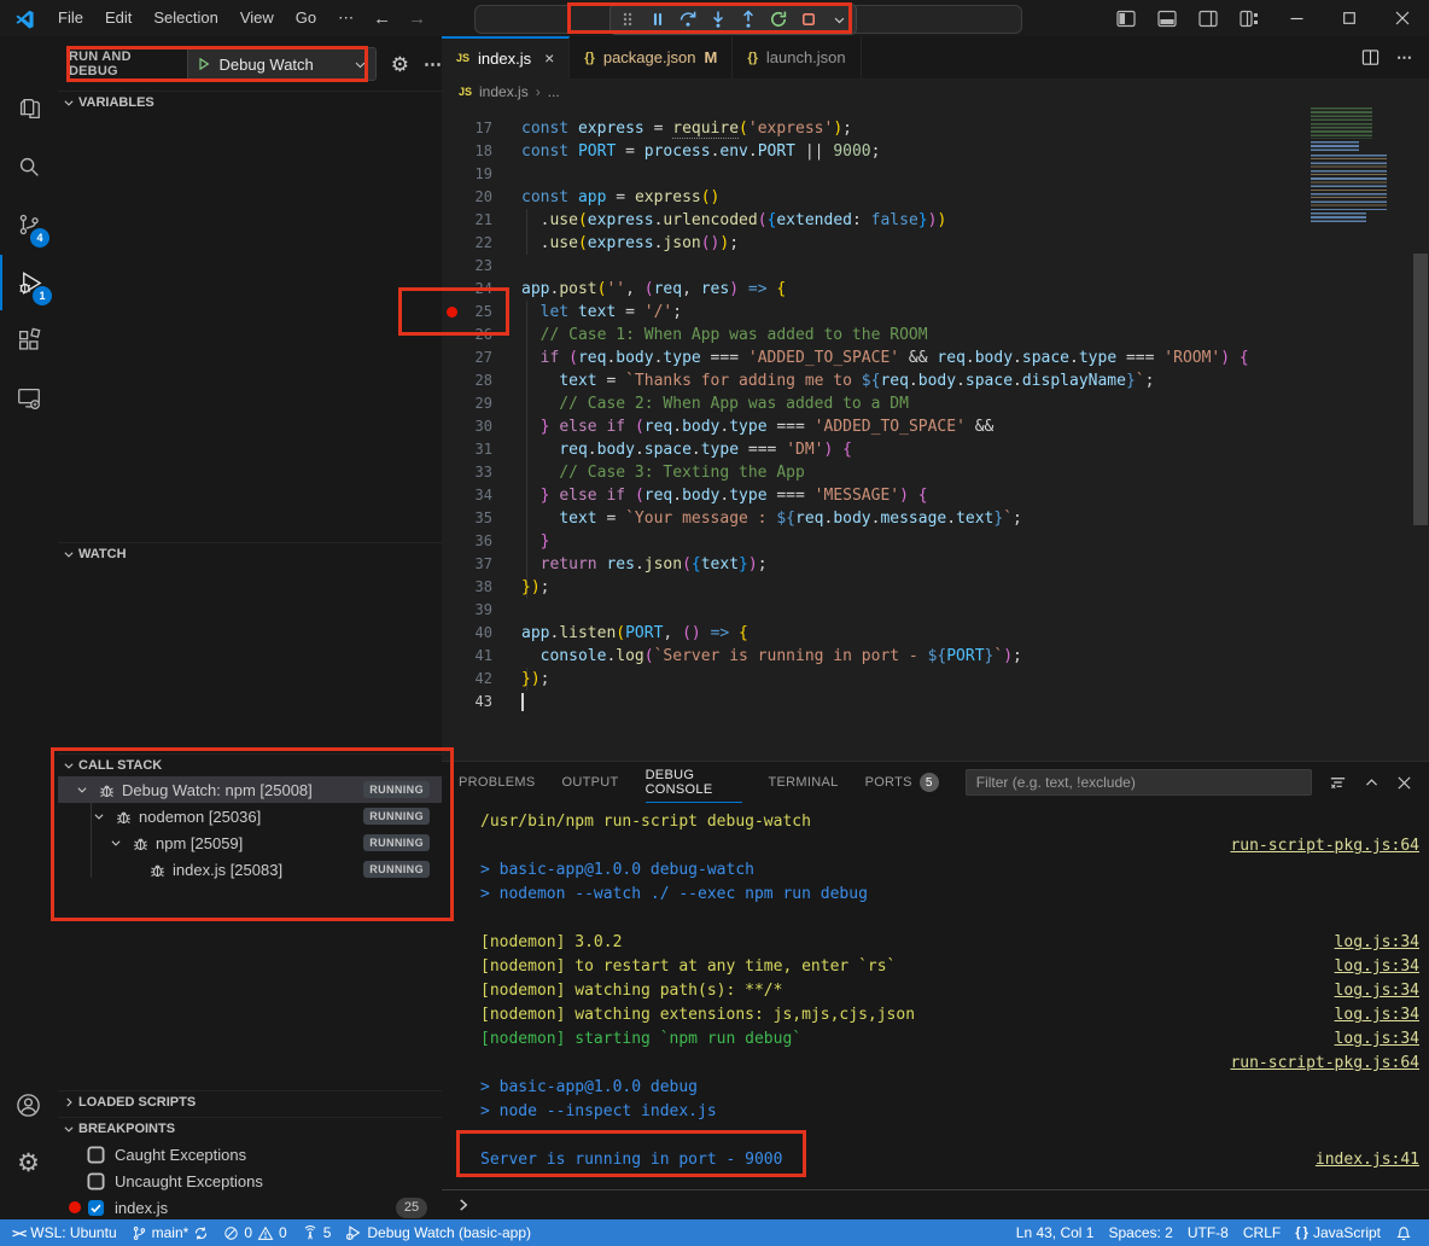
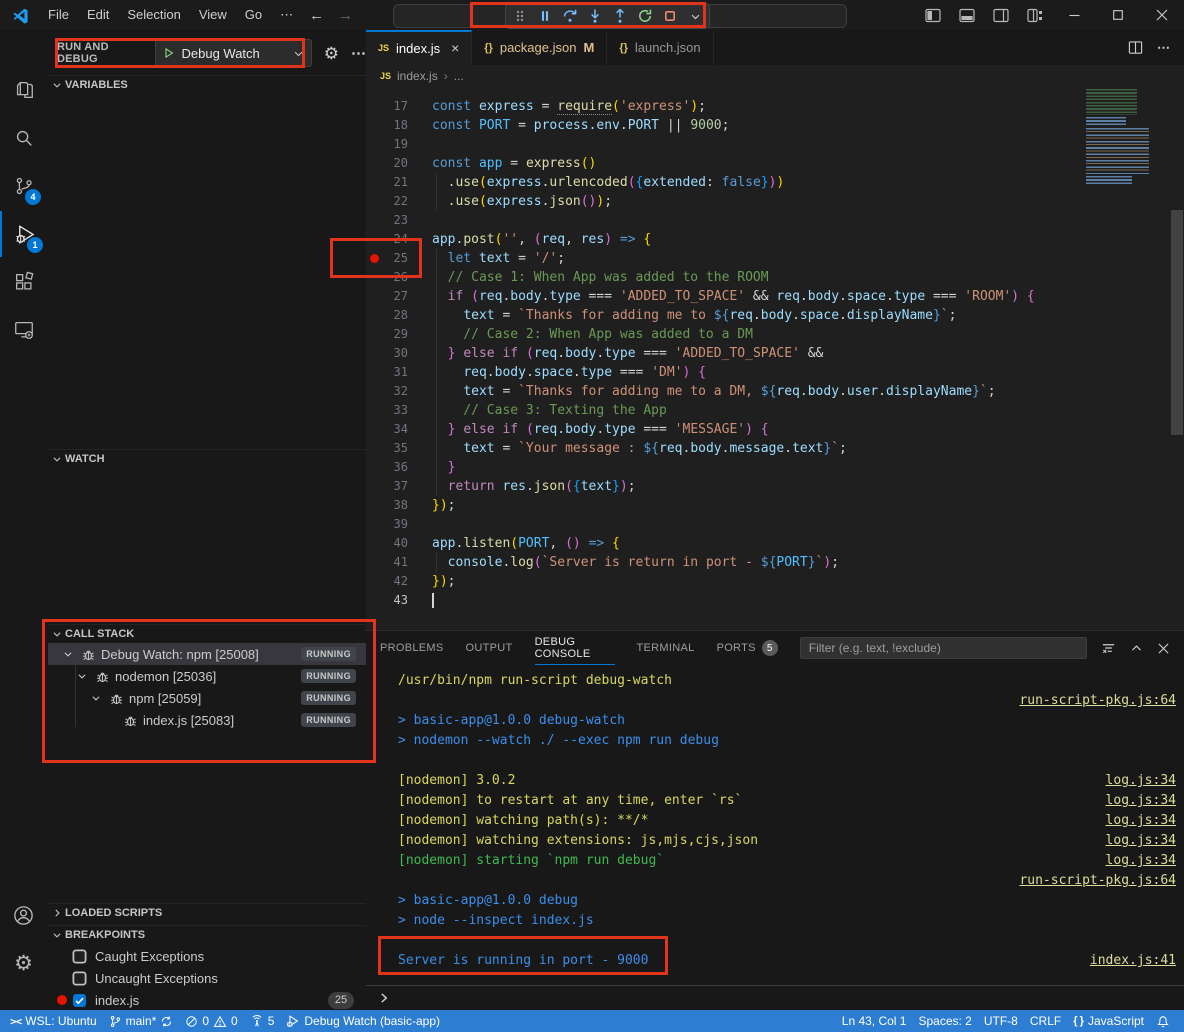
  File Edit Selection View Go ⋯
  ←
  →
  4
  1
  ⚙
  RUN AND DEBUG
  Debug Watch
  ⚙
  ⋯
  VARIABLES
  WATCH
  CALL STACK
  Debug Watch: npm [25008]
  RUNNING
  nodemon [25036]
  RUNNING
  npm [25059]
  RUNNING
  index.js [25083]
  RUNNING
  LOADED SCRIPTS
  BREAKPOINTS
  Caught Exceptions
  Uncaught Exceptions
  index.js
  25
  JS
  index.js
  ×
  {}
  package.json
  M
  {}
  launch.json
  ⋯
  JS
  index.js
  ›
  ...
  17
  const express = require('express');
  18
  const PORT = process.env.PORT || 9000;
  19
  20
  const app = express()
  21
  .use(express.urlencoded({extended: false}))
  22
  .use(express.json());
  23
  24
  app.post('', (req, res) => {
  25
  let text = '/';
  26
  // Case 1: When App was added to the ROOM
  27
  if (req.body.type === 'ADDED_TO_SPACE' && req.body.space.type === 'ROOM') {
  28
  text = `Thanks for adding me to ${req.body.space.displayName}`;
  29
  // Case 2: When App was added to a DM
  30
  } else if (req.body.type === 'ADDED_TO_SPACE' &&
  31
  req.body.space.type === 'DM') {
+ 32
+ text = `Thanks for adding me to a DM, ${req.body.user.displayName}`;
  33
  // Case 3: Texting the App
  34
  } else if (req.body.type === 'MESSAGE') {
  35
  text = `Your message : ${req.body.message.text}`;
  36
  }
  37
  return res.json({text});
  38
  });
  39
  40
  app.listen(PORT, () => {
  41
- console.log(`Server is running in port - ${PORT}`);
+ console.log(`Server is return in port - ${PORT}`);
  42
  });
  43
  PROBLEMS
  OUTPUT
  DEBUG CONSOLE
  TERMINAL
  PORTS
  5
  Filter (e.g. text, !exclude)
  /usr/bin/npm run-script debug-watch
  run-script-pkg.js:64
  > basic-app@1.0.0 debug-watch
  > nodemon --watch ./ --exec npm run debug
  [nodemon] 3.0.2
  log.js:34
  [nodemon] to restart at any time, enter `rs`
  log.js:34
  [nodemon] watching path(s): **/*
  log.js:34
  [nodemon] watching extensions: js,mjs,cjs,json
  log.js:34
  [nodemon] starting `npm run debug`
  log.js:34
  run-script-pkg.js:64
  > basic-app@1.0.0 debug
  > node --inspect index.js
  Server is running in port - 9000
  index.js:41
  ><
  WSL: Ubuntu
  main*
  0
  0
  5
  Debug Watch (basic-app)
  Ln 43, Col 1
  Spaces: 2
  UTF-8
  CRLF
  { }
  JavaScript
